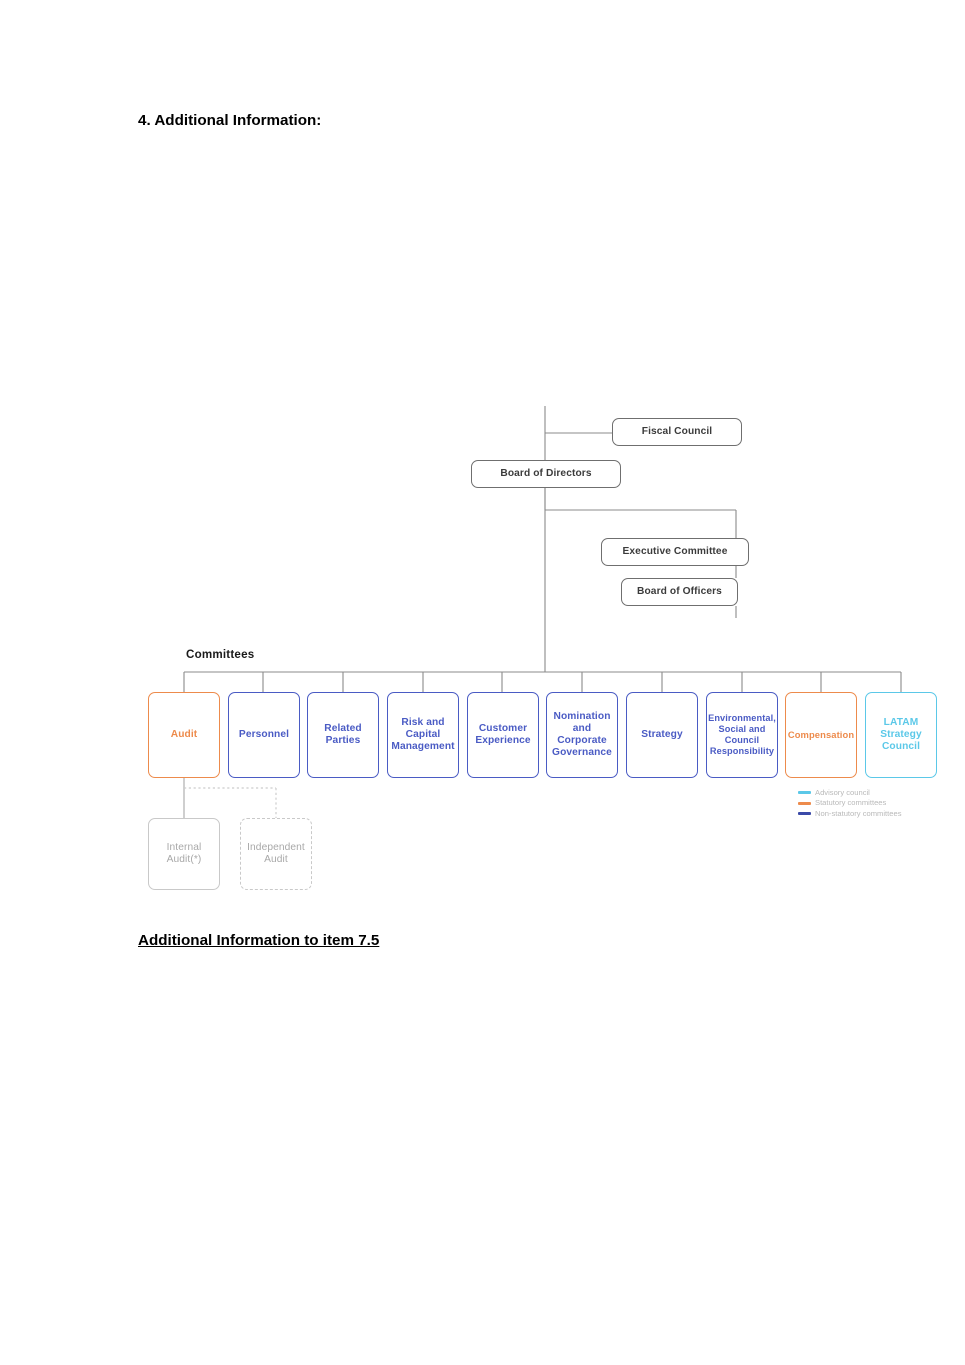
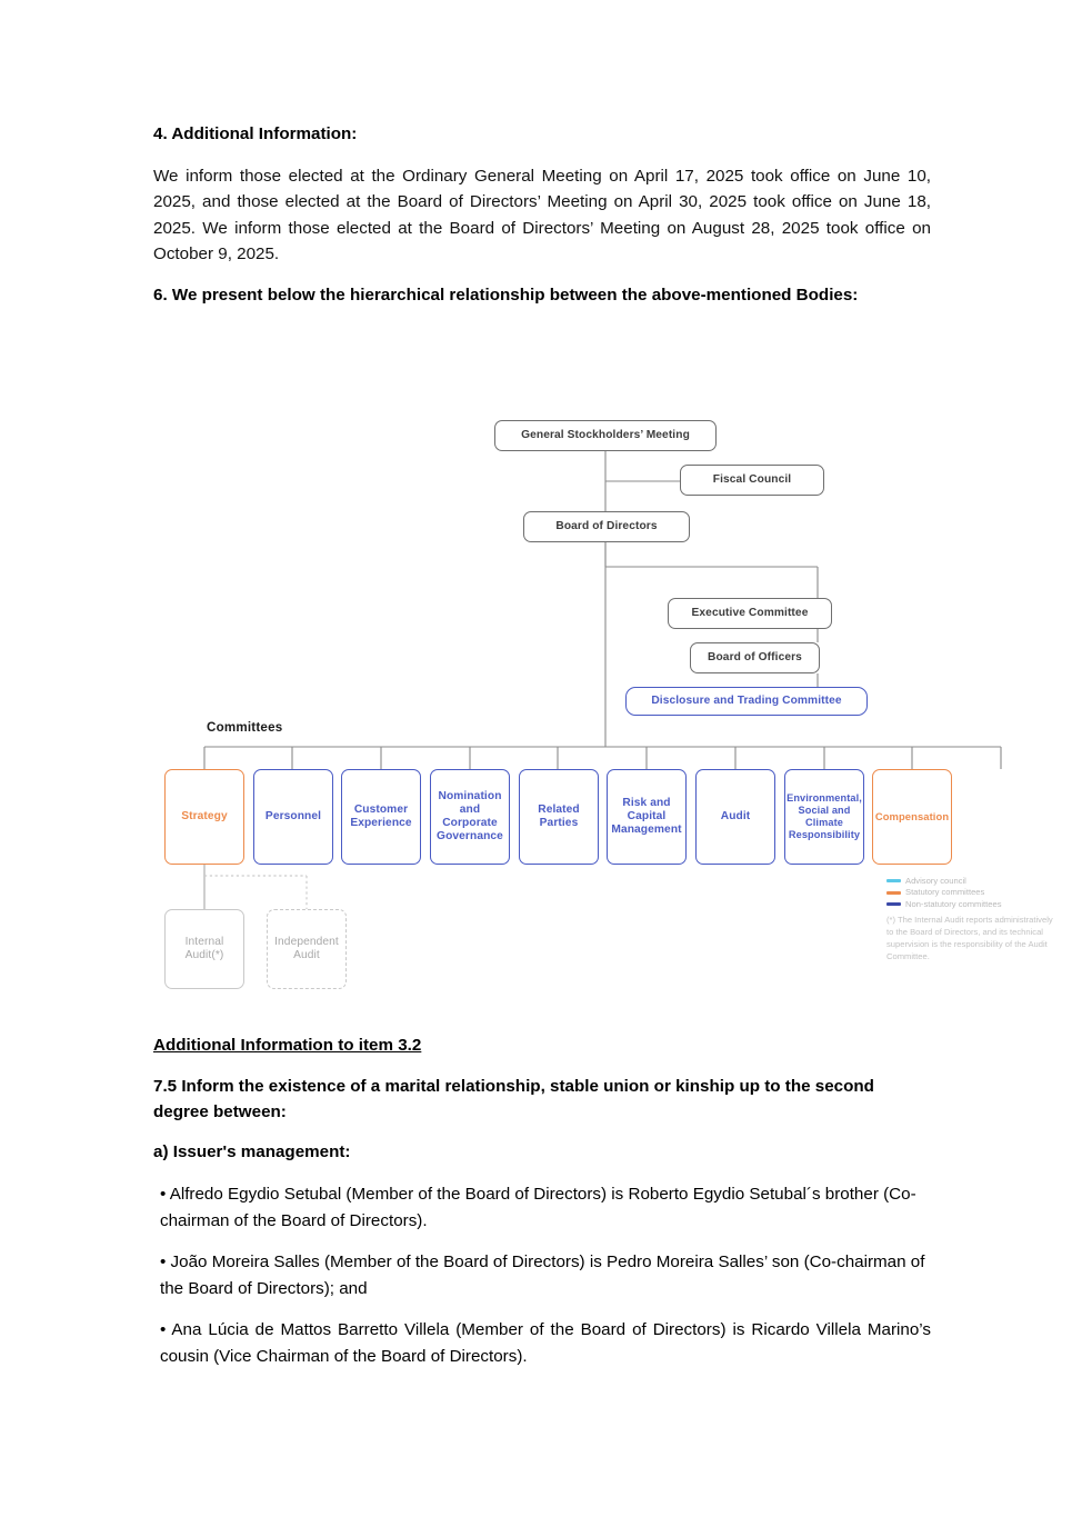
  4. Additional Information:
+ We inform those elected at the Ordinary General Meeting on April 17, 2025 took office on June 10, 2025, and those elected at the Board of Directors’ Meeting on April 30, 2025 took office on June 18, 2025. We inform those elected at the Board of Directors’ Meeting on August 28, 2025 took office on October 9, 2025.
+ 6. We present below the hierarchical relationship between the above-mentioned Bodies:
+ General Stockholders’ Meeting
  Fiscal Council
  Board of Directors
  Executive Committee
  Board of Officers
+ Disclosure and Trading Committee
  Committees
- Audit
+ Strategy
  Personnel
- Related Parties
+ Customer Experience
- Risk and Capital Management
+ Nomination and Corporate Governance
- Customer Experience
+ Related Parties
- Nomination and Corporate Governance
+ Risk and Capital Management
- Strategy
+ Audit
- Environmental, Social and Council Responsibility
+ Environmental, Social and Climate Responsibility
  Compensation
- LATAM Strategy Council
  Internal Audit(*)
  Independent Audit
  Advisory council
  Statutory committees
  Non-statutory committees
+ (*) The Internal Audit reports administratively to the Board of Directors, and its technical supervision is the responsibility of the Audit Committee.
- Additional Information to item 7.5
+ Additional Information to item 3.2
+ 7.5 Inform the existence of a marital relationship, stable union or kinship up to the second degree between:
+ a) Issuer's management:
+ • Alfredo Egydio Setubal (Member of the Board of Directors) is Roberto Egydio Setubal´s brother (Co-chairman of the Board of Directors).
+ • João Moreira Salles (Member of the Board of Directors) is Pedro Moreira Salles’ son (Co-chairman of the Board of Directors); and
+ • Ana Lúcia de Mattos Barretto Villela (Member of the Board of Directors) is Ricardo Villela Marino’s cousin (Vice Chairman of the Board of Directors).
